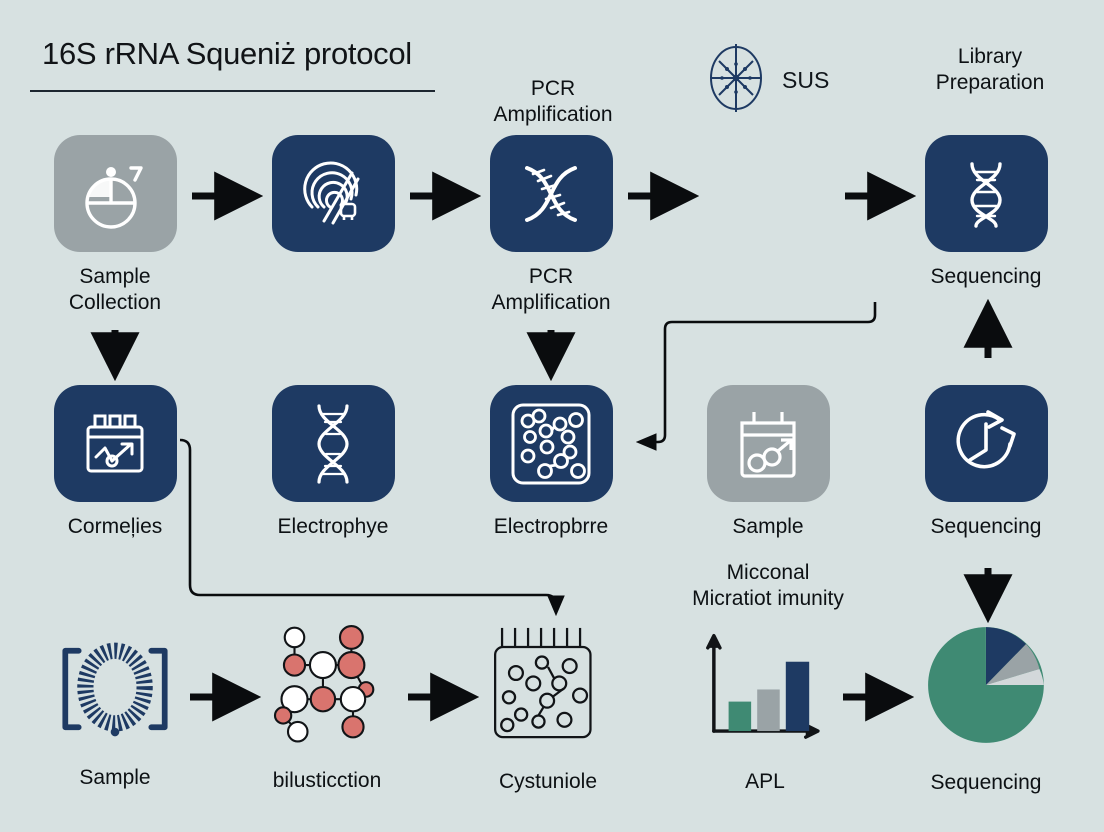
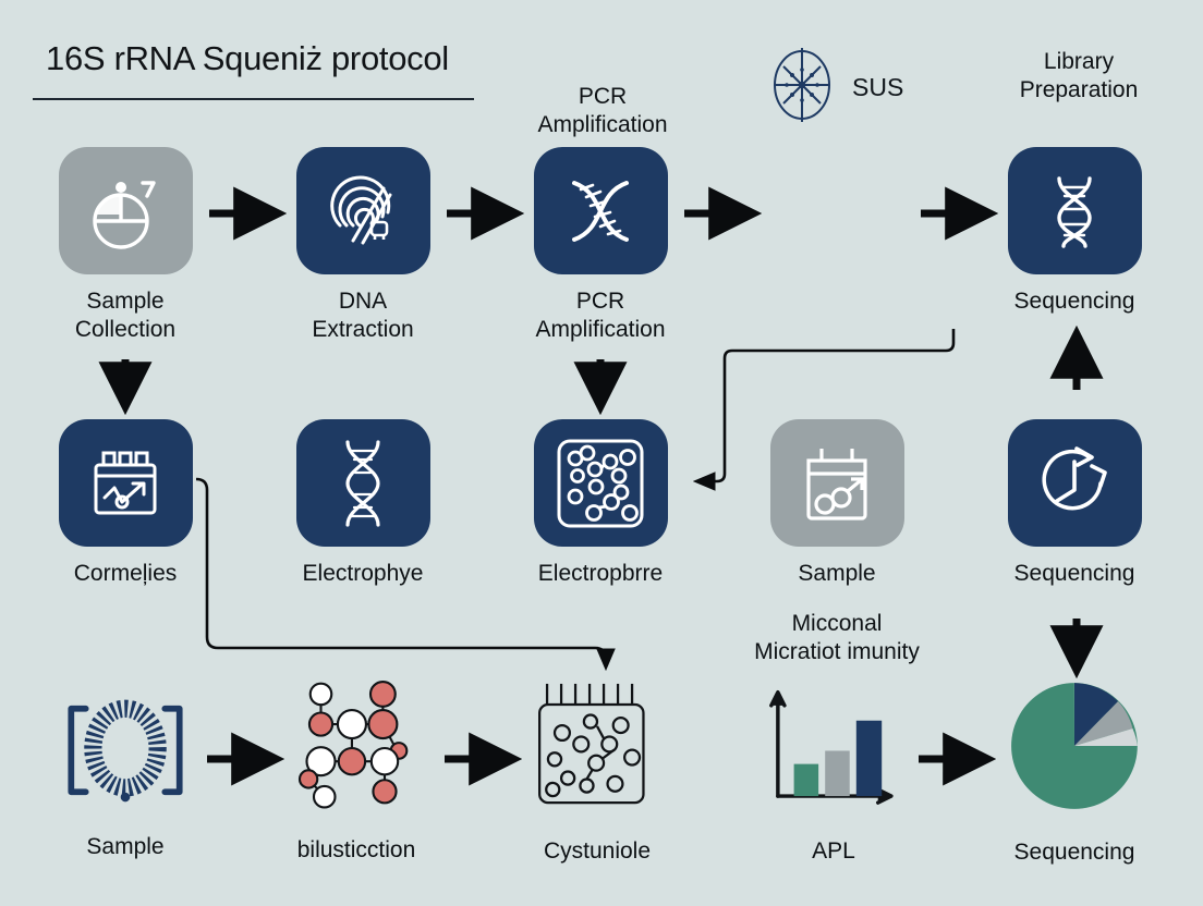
  16S rRNA Squeniż protocol
  PCR
  Amplification
  Library
  Preparation
  SUS
  Sample
  Collection
+ DNA Extraction
  PCR
  Amplification
  Sequencing
  Cormeļies
  Electrophye
  Electropbrre
  Sample
  Sequencing
  Micconal
  Micratiot imunity
  Sample
  bilusticction
  Cystuniole
  APL
  Sequencing
